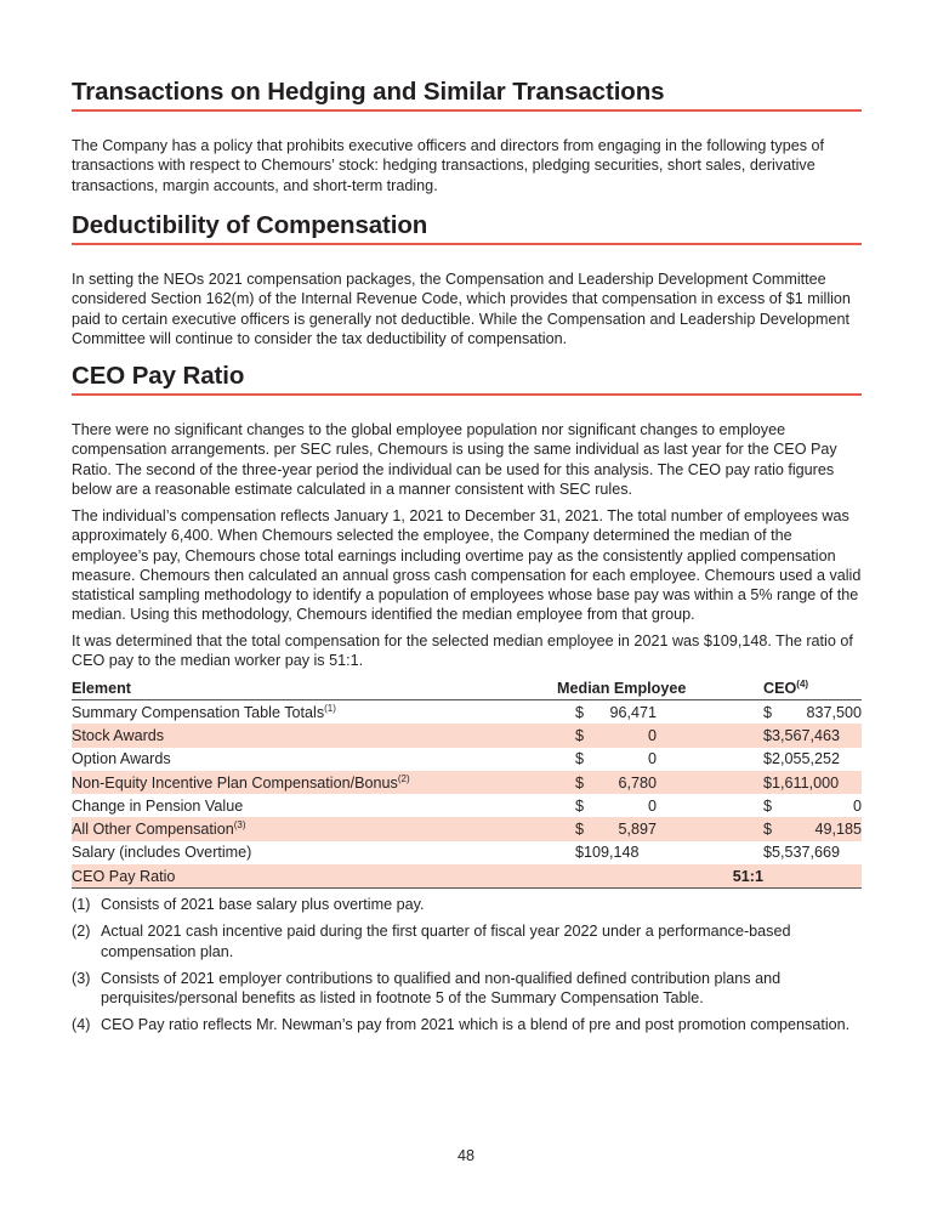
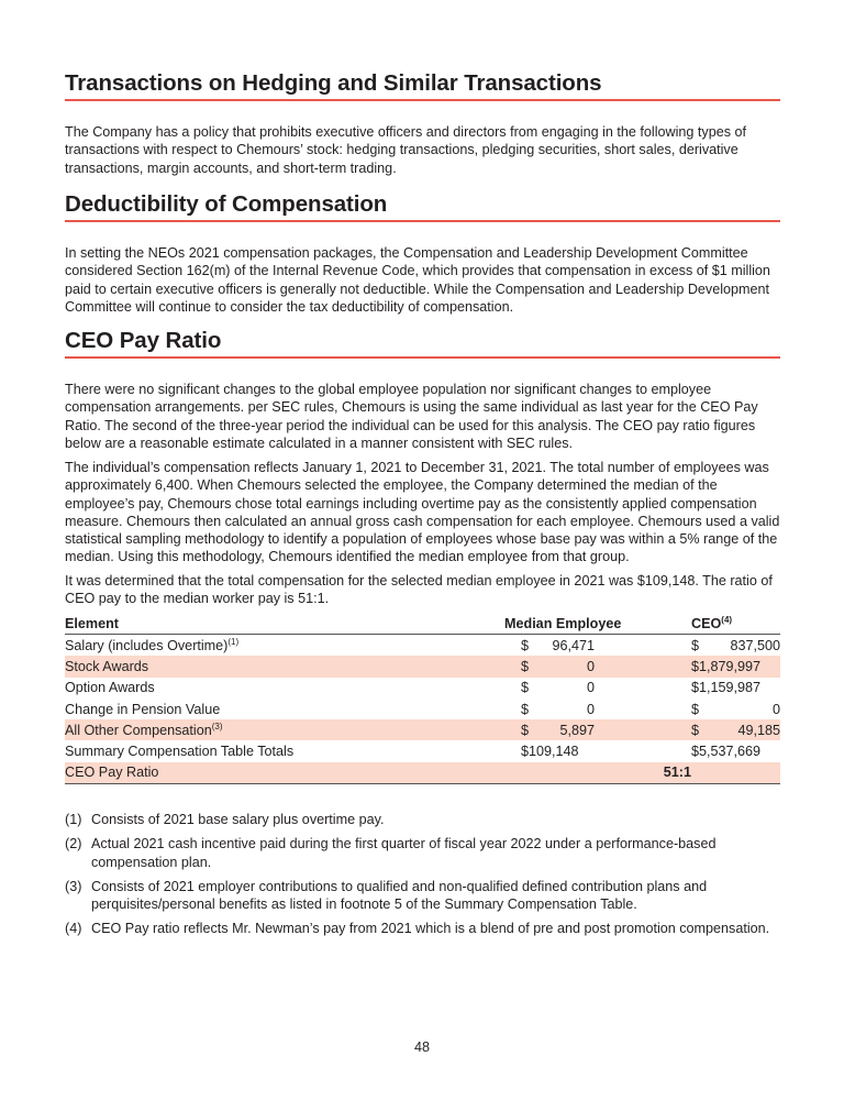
  Transactions on Hedging and Similar Transactions
  The Company has a policy that prohibits executive officers and directors from engaging in the following types of transactions with respect to Chemours’ stock: hedging transactions, pledging securities, short sales, derivative transactions, margin accounts, and short-term trading.
  Deductibility of Compensation
  In setting the NEOs 2021 compensation packages, the Compensation and Leadership Development Committee considered Section 162(m) of the Internal Revenue Code, which provides that compensation in excess of $1 million paid to certain executive officers is generally not deductible. While the Compensation and Leadership Development Committee will continue to consider the tax deductibility of compensation.
  CEO Pay Ratio
  There were no significant changes to the global employee population nor significant changes to employee compensation arrangements. per SEC rules, Chemours is using the same individual as last year for the CEO Pay Ratio. The second of the three-year period the individual can be used for this analysis. The CEO pay ratio figures below are a reasonable estimate calculated in a manner consistent with SEC rules.
  The individual’s compensation reflects January 1, 2021 to December 31, 2021. The total number of employees was approximately 6,400. When Chemours selected the employee, the Company determined the median of the employee’s pay, Chemours chose total earnings including overtime pay as the consistently applied compensation measure. Chemours then calculated an annual gross cash compensation for each employee. Chemours used a valid statistical sampling methodology to identify a population of employees whose base pay was within a 5% range of the median. Using this methodology, Chemours identified the median employee from that group.
  It was determined that the total compensation for the selected median employee in 2021 was $109,148. The ratio of CEO pay to the median worker pay is 51:1.
  Element	Median Employee	CEO(4)
- Summary Compensation Table Totals(1)	$ 96,471	$ 837,500
+ Salary (includes Overtime)(1)	$ 96,471	$ 837,500
- Stock Awards	$ 0	$3,567,463
+ Stock Awards	$ 0	$1,879,997
- Option Awards	$ 0	$2,055,252
+ Option Awards	$ 0	$1,159,987
- Non-Equity Incentive Plan Compensation/Bonus(2)	$ 6,780	$1,611,000
  Change in Pension Value	$ 0	$ 0
  All Other Compensation(3)	$ 5,897	$ 49,185
- Salary (includes Overtime)	$109,148	$5,537,669
+ Summary Compensation Table Totals	$109,148	$5,537,669
  CEO Pay Ratio	51:1
  (1)
  Consists of 2021 base salary plus overtime pay.
  (2)
  Actual 2021 cash incentive paid during the first quarter of fiscal year 2022 under a performance-based compensation plan.
  (3)
  Consists of 2021 employer contributions to qualified and non-qualified defined contribution plans and perquisites/personal benefits as listed in footnote 5 of the Summary Compensation Table.
  (4)
  CEO Pay ratio reflects Mr. Newman’s pay from 2021 which is a blend of pre and post promotion compensation.
  48
